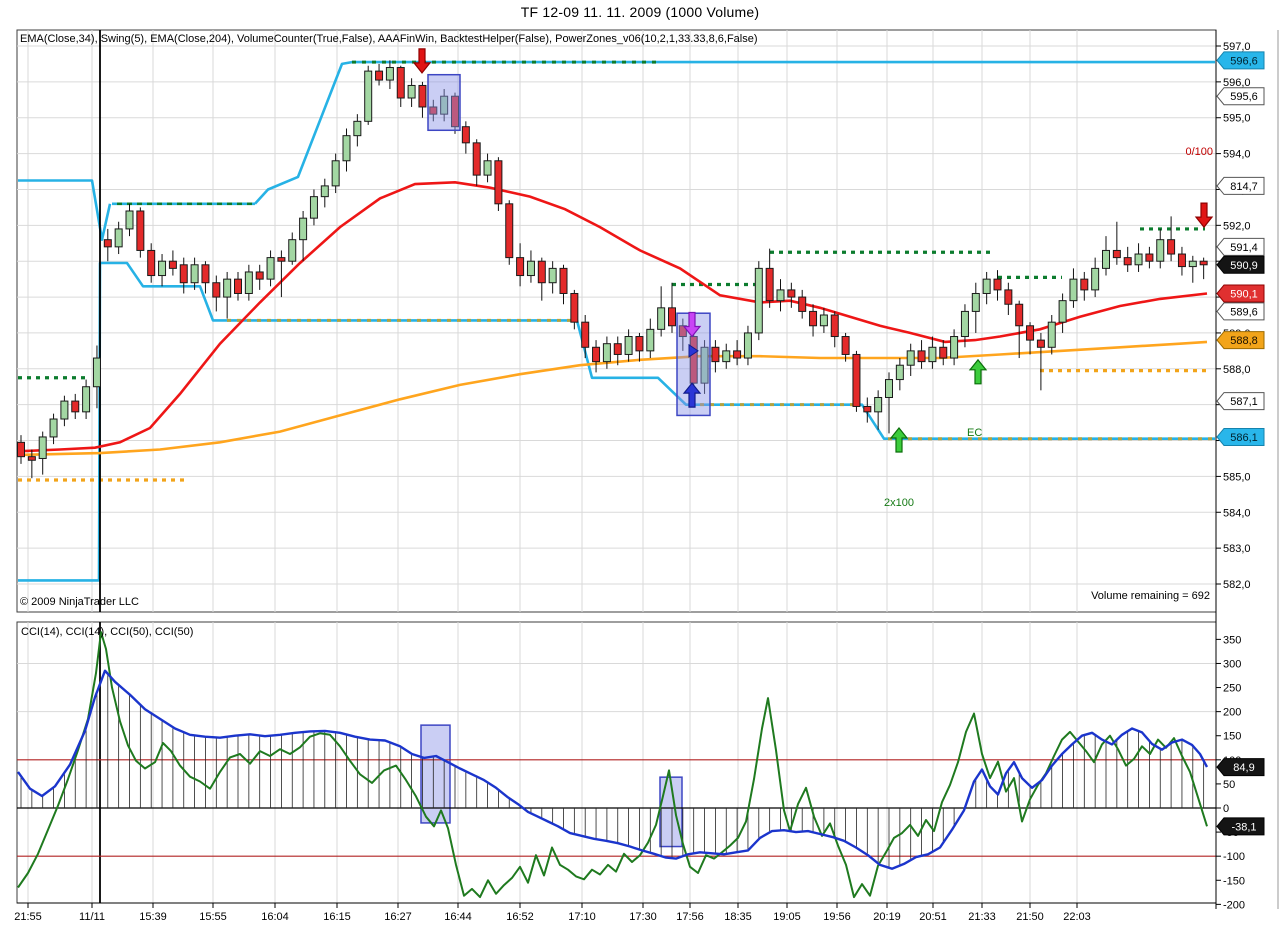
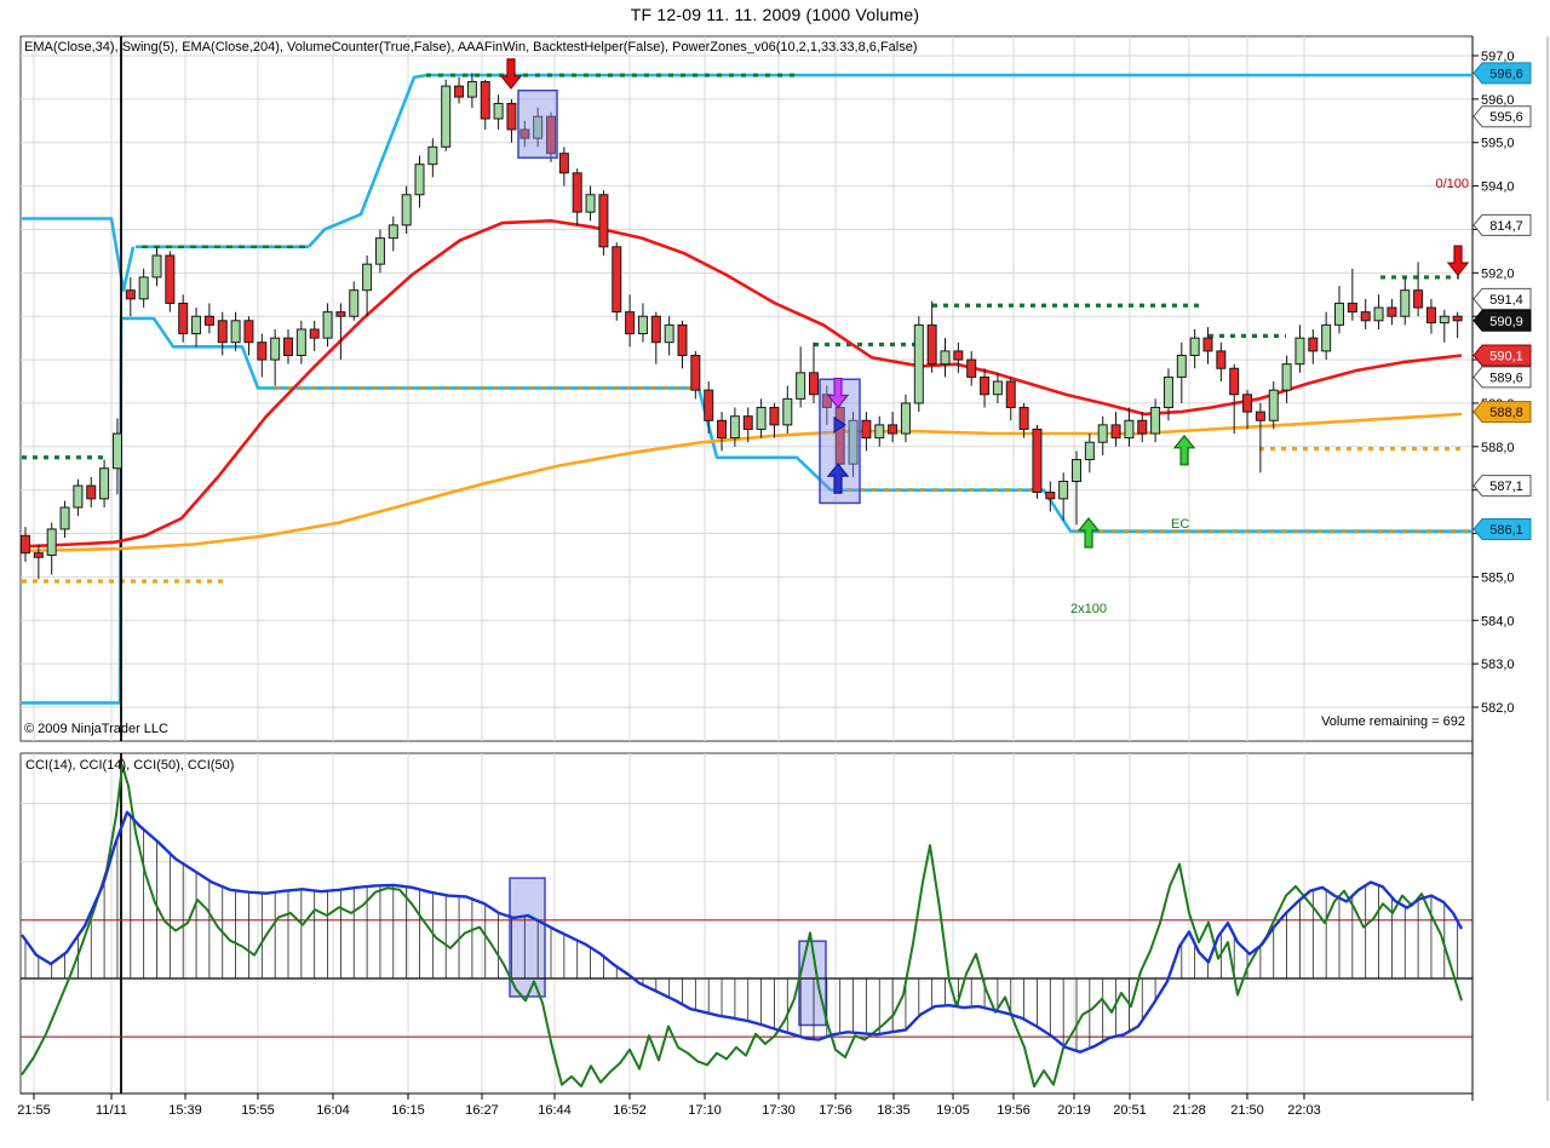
  TF 12-09 11. 11. 2009 (1000 Volume)
  597,0
  596,0
  595,0
  594,0
  592,0
  588,0
  585,0
  584,0
  583,0
  582,0
  596,6
  595,6
  814,7
  591,4
  590,9
  590,1
  589,6
  588,8
  587,1
  586,1
- 350
- 300
- 250
- 200
- 150
- 50
- 0
- -100
- -150
- -200
- 84,9
- -38,1
  21:55
  11/11
  15:39
  15:55
  16:04
  16:15
  16:27
  16:44
  16:52
  17:10
  17:30
  17:56
  18:35
  19:05
  19:56
  20:19
  20:51
- 21:33
+ 21:28
  21:50
  22:03
  EMA(Close,34), Swing(5), EMA(Close,204), VolumeCounter(True,False), AAAFinWin, BacktestHelper(False), PowerZones_v06(10,2,1,33.33,8,6,False)
  CCI(14), CCI(14), CCI(50), CCI(50)
  © 2009 NinjaTrader LLC
  Volume remaining = 692
  0/100
  2x100
  EC
